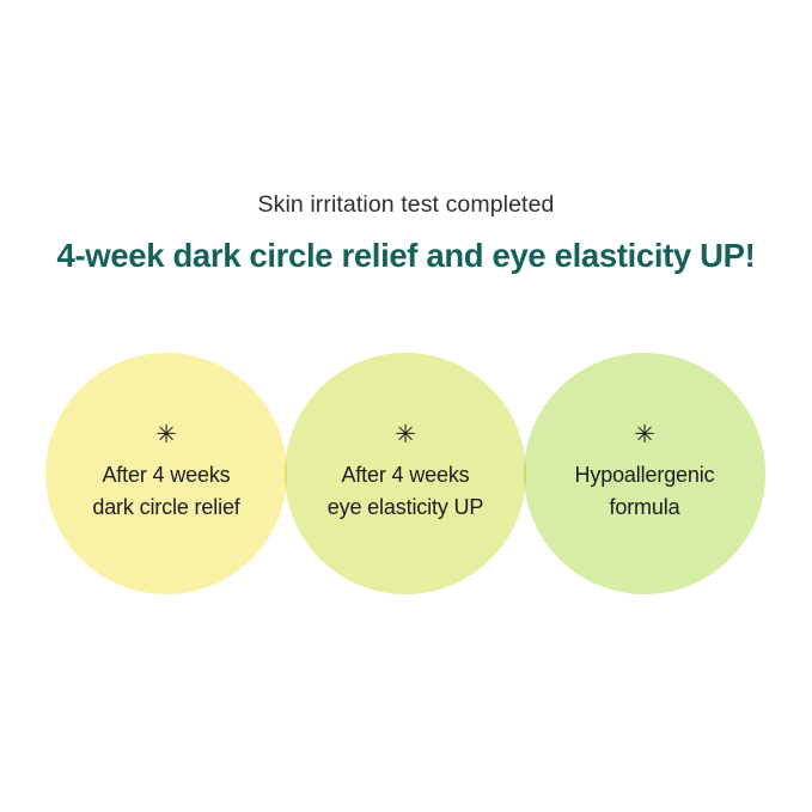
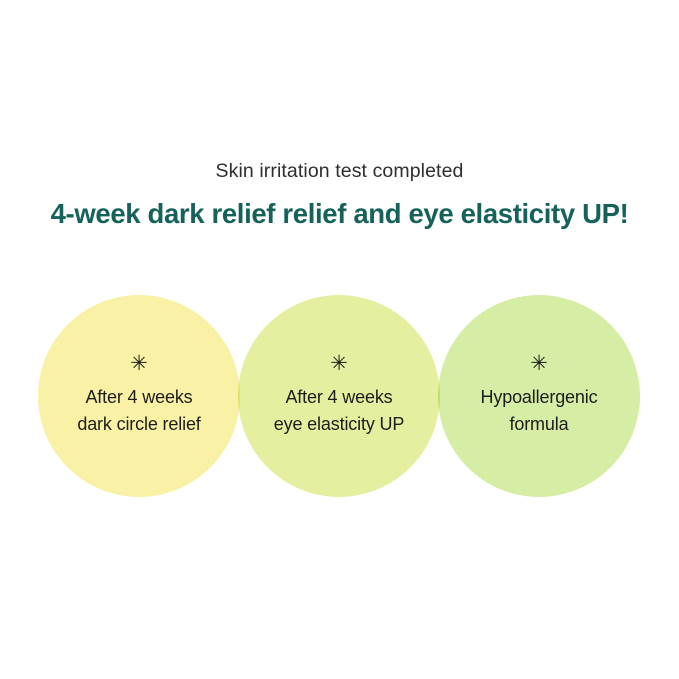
  Skin irritation test completed
- 4-week dark circle relief and eye elasticity UP!
+ 4-week dark relief relief and eye elasticity UP!
  ✳
  After 4 weeks
  dark circle relief
  ✳
  After 4 weeks
  eye elasticity UP
  ✳
  Hypoallergenic
  formula
